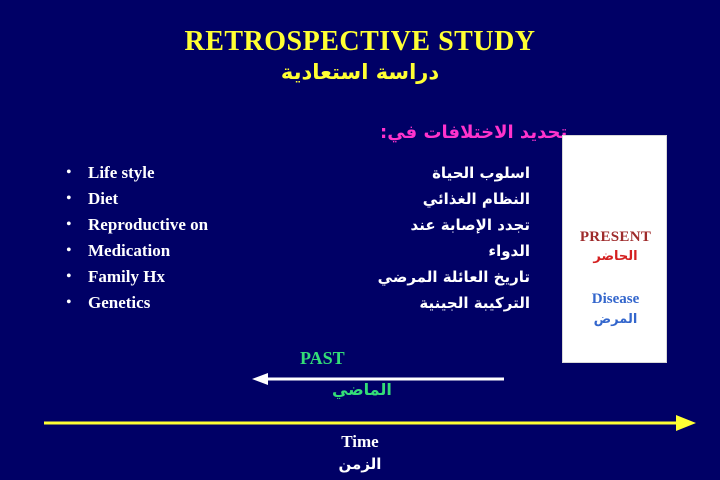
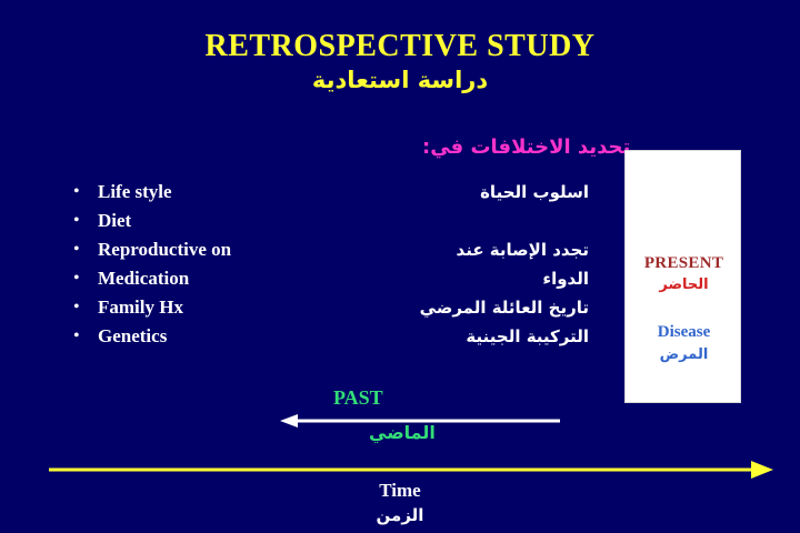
  RETROSPECTIVE STUDY
  دراسة استعادية
  تحديد الاختلافات في:
  •
  Life style
  اسلوب الحياة
  •
  Diet
- النظام الغذائي
  •
  Reproductive on
  تجدد الإصابة عند
  •
  Medication
  الدواء
  •
  Family Hx
  تاريخ العائلة المرضي
  •
  Genetics
  التركيبة الجينية
  PRESENT
  الحاضر
  Disease
  المرض
  PAST
  الماضي
  Time
  الزمن
